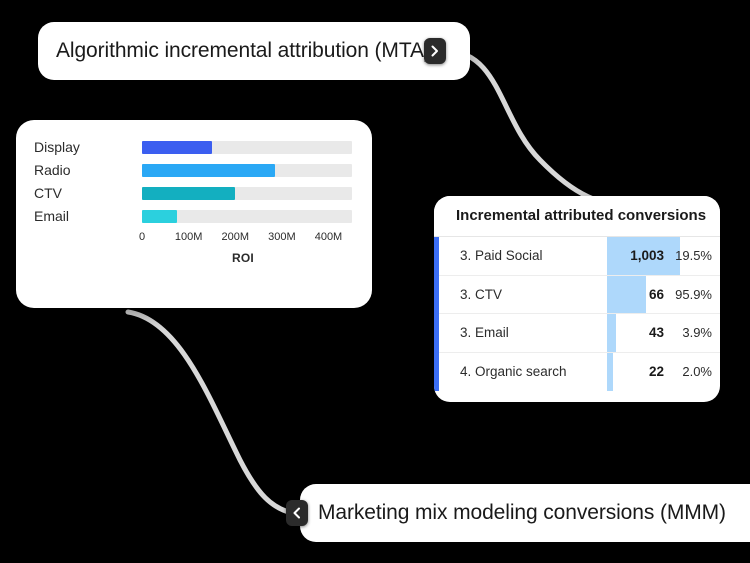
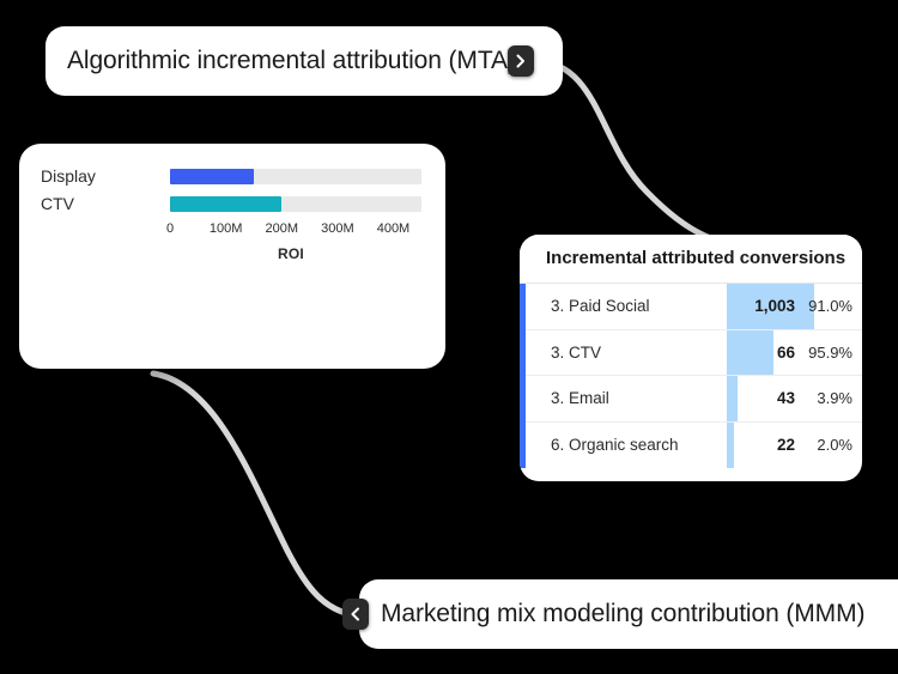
  Algorithmic incremental attribution (MTA
  Display
- Radio
  CTV
- Email
  0
  100M
  200M
  300M
  400M
  ROI
  Incremental attributed conversions
  3. Paid Social
  1,003
- 19.5%
+ 91.0%
  3. CTV
  66
  95.9%
  3. Email
  43
  3.9%
- 4. Organic search
+ 6. Organic search
  22
  2.0%
- Marketing mix modeling conversions (MMM)
+ Marketing mix modeling contribution (MMM)
